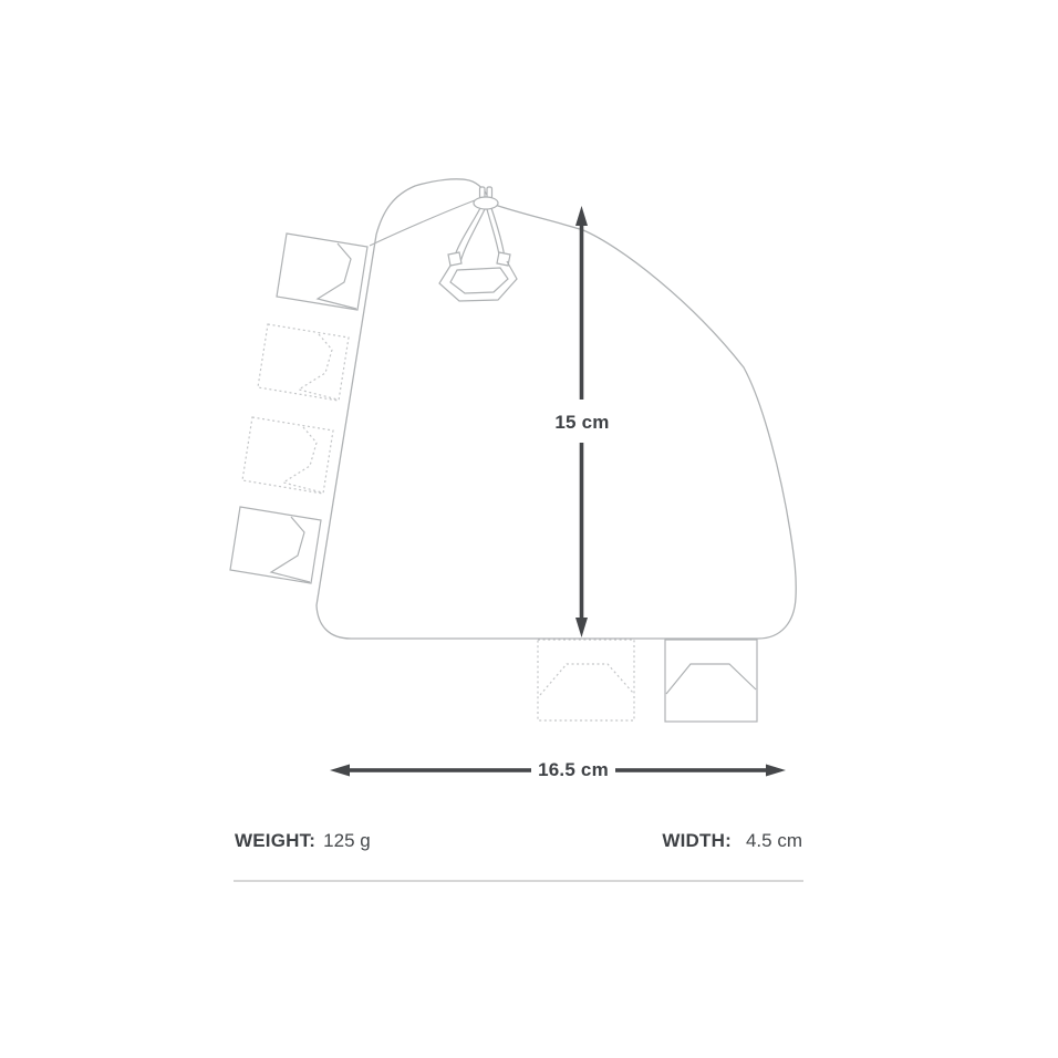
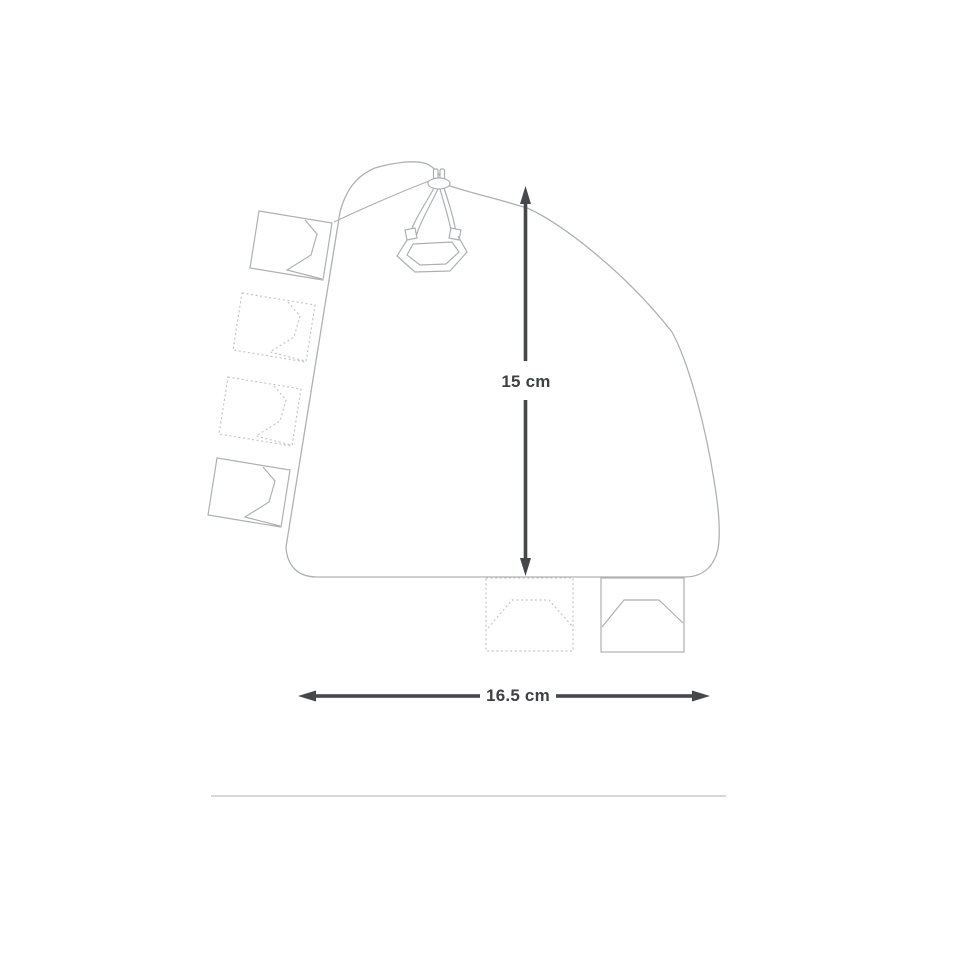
  15 cm
  16.5 cm
- WEIGHT: 125 g
- WIDTH: 4.5 cm
